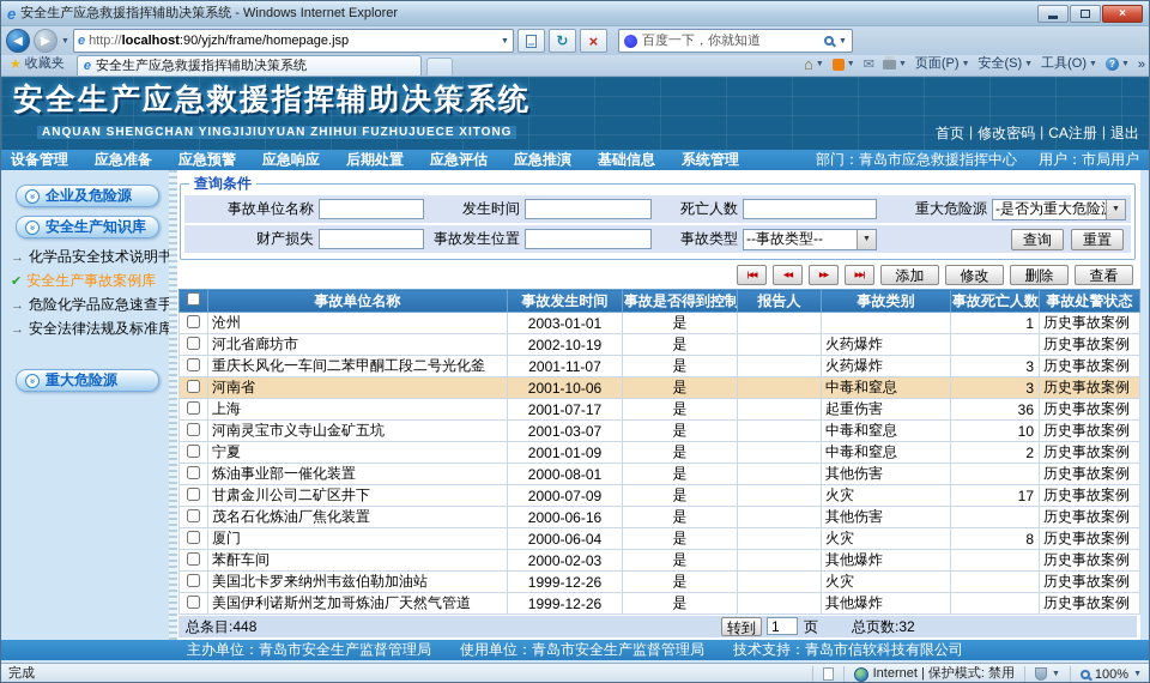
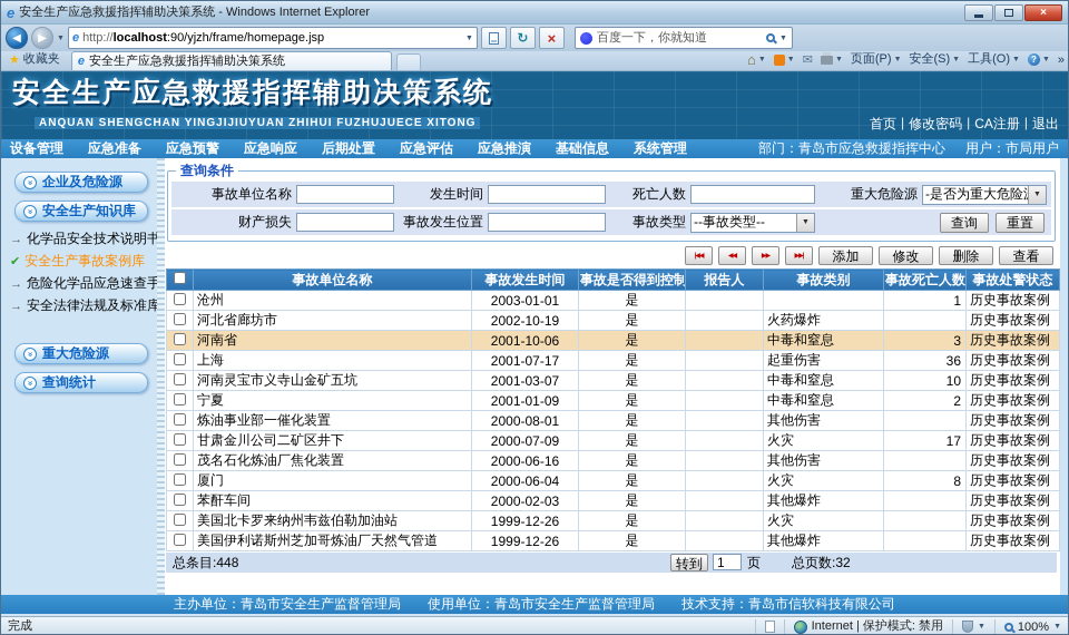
  e
  安全生产应急救援指挥辅助决策系统 - Windows Internet Explorer
  ×
  ◀
  ▶
  e
  http://localhost:90/yjzh/frame/homepage.jsp
  ↻
  ×
  百度一下，你就知道
  ★
  收藏夹
  e
  安全生产应急救援指挥辅助决策系统
  ⌂
  ✉
  页面(P)
  安全(S)
  工具(O)
  ?
  »
  安全生产应急救援指挥辅助决策系统
  ANQUAN SHENGCHAN YINGJIJIUYUAN ZHIHUI FUZHUJUECE XITONG
  首页
  |
  修改密码
  |
  CA注册
  |
  退出
  设备管理
  应急准备
  应急预警
  应急响应
  后期处置
  应急评估
  应急推演
  基础信息
  系统管理
  部门：青岛市应急救援指挥中心
  用户：市局用户
  企业及危险源
  安全生产知识库
  →
  化学品安全技术说明书
  ✔
  安全生产事故案例库
  →
  危险化学品应急速查手
  →
  安全法律法规及标准库
  重大危险源
+ 查询统计
  查询条件
  事故单位名称
  发生时间
  死亡人数
  重大危险源
  -是否为重大危险
  财产损失
  事故发生位置
  事故类型
  --事故类型--
  查询
  重置
  添加
  修改
  删除
  查看
  	事故单位名称	事故发生时间	事故是否得到控制	报告人	事故类别	事故死亡人数	事故处警状态
  	沧州	2003-01-01	是			1	历史事故案例
  	河北省廊坊市	2002-10-19	是		火药爆炸		历史事故案例
- 	重庆长风化一车间二苯甲酮工段二号光化釜	2001-11-07	是		火药爆炸	3	历史事故案例
  	河南省	2001-10-06	是		中毒和窒息	3	历史事故案例
  	上海	2001-07-17	是		起重伤害	36	历史事故案例
  	河南灵宝市义寺山金矿五坑	2001-03-07	是		中毒和窒息	10	历史事故案例
  	宁夏	2001-01-09	是		中毒和窒息	2	历史事故案例
  	炼油事业部一催化装置	2000-08-01	是		其他伤害		历史事故案例
  	甘肃金川公司二矿区井下	2000-07-09	是		火灾	17	历史事故案例
  	茂名石化炼油厂焦化装置	2000-06-16	是		其他伤害		历史事故案例
  	厦门	2000-06-04	是		火灾	8	历史事故案例
  	苯酐车间	2000-02-03	是		其他爆炸		历史事故案例
  	美国北卡罗来纳州韦兹伯勒加油站	1999-12-26	是		火灾		历史事故案例
  	美国伊利诺斯州芝加哥炼油厂天然气管道	1999-12-26	是		其他爆炸		历史事故案例
  总条目:448
  转到
  1
  页
  总页数:32
  主办单位：青岛市安全生产监督管理局 使用单位：青岛市安全生产监督管理局 技术支持：青岛市信软科技有限公司
  完成
  Internet | 保护模式: 禁用
  100%
